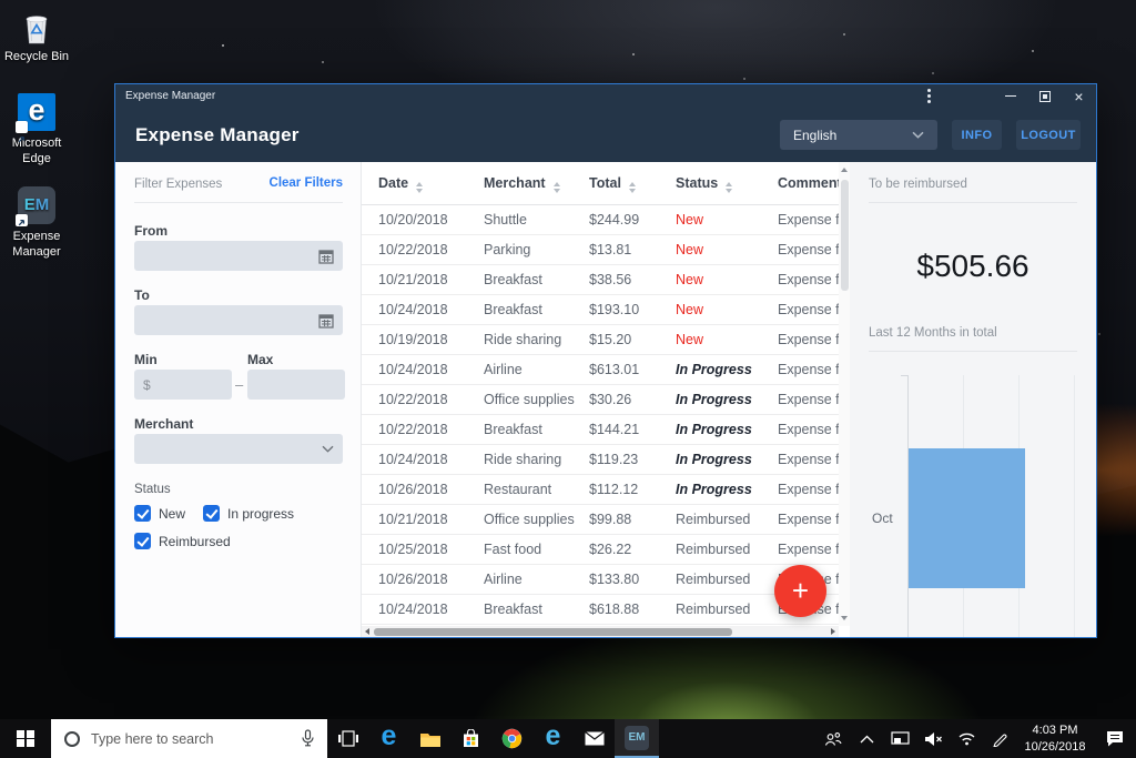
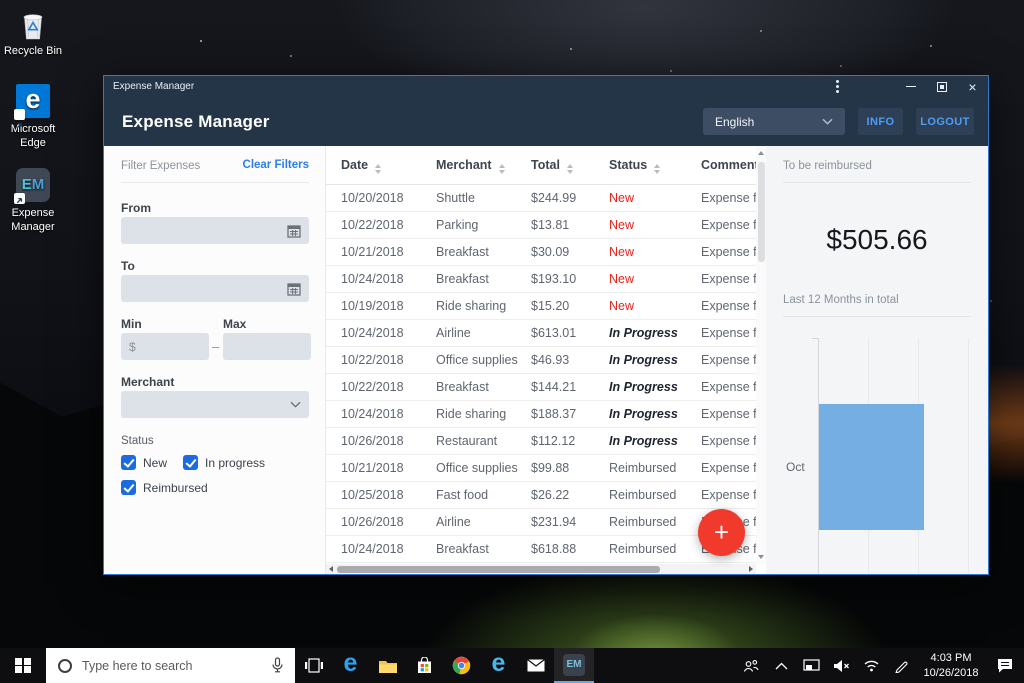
  Recycle Bin
  e
  Microsoft Edge
  E
  M
  Expense Manager
  Expense Manager
  ×
  Expense Manager
  English
  INFO
  LOGOUT
  Filter Expenses
  Clear Filters
  From
  To
  Min
  Max
  $
  –
  Merchant
  Status
  New
  In progress
  Reimbursed
  Date
  Merchant
  Total
  Status
  Commen
  10/20/2018
  Shuttle
  $244.99
  New
  Expense f
  10/22/2018
  Parking
  $13.81
  New
  Expense f
  10/21/2018
  Breakfast
- $38.56
+ $30.09
  New
  Expense f
  10/24/2018
  Breakfast
  $193.10
  New
  Expense f
  10/19/2018
  Ride sharing
  $15.20
  New
  Expense f
  10/24/2018
  Airline
  $613.01
  In Progress
  Expense f
  10/22/2018
  Office supplies
- $30.26
+ $46.93
  In Progress
  Expense f
  10/22/2018
  Breakfast
  $144.21
  In Progress
  Expense f
  10/24/2018
  Ride sharing
- $119.23
+ $188.37
  In Progress
  Expense f
  10/26/2018
  Restaurant
  $112.12
  In Progress
  Expense f
  10/21/2018
  Office supplies
  $99.88
  Reimbursed
  Expense f
  10/25/2018
  Fast food
  $26.22
  Reimbursed
  Expense f
  10/26/2018
  Airline
- $133.80
+ $231.94
  Reimbursed
  10/24/2018
  Breakfast
  $618.88
  Reimbursed
  +
  To be reimbursed
  $505.66
  Last 12 Months in total
  Oct
  Type here to search
  e
  e
  EM
  4:03 PM
  10/26/2018
